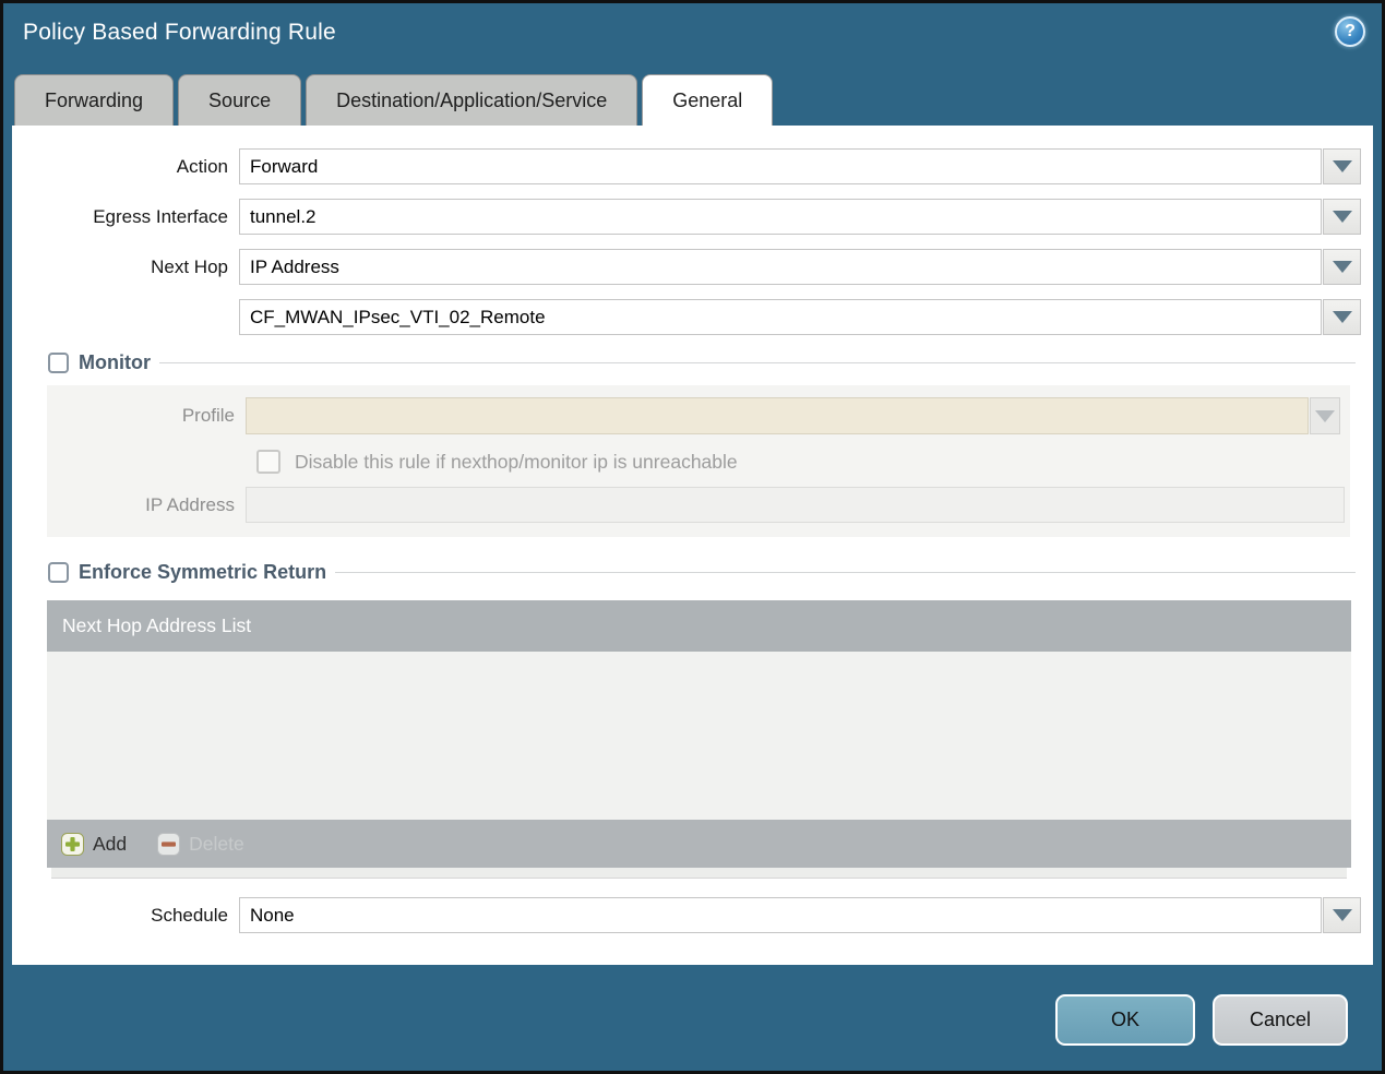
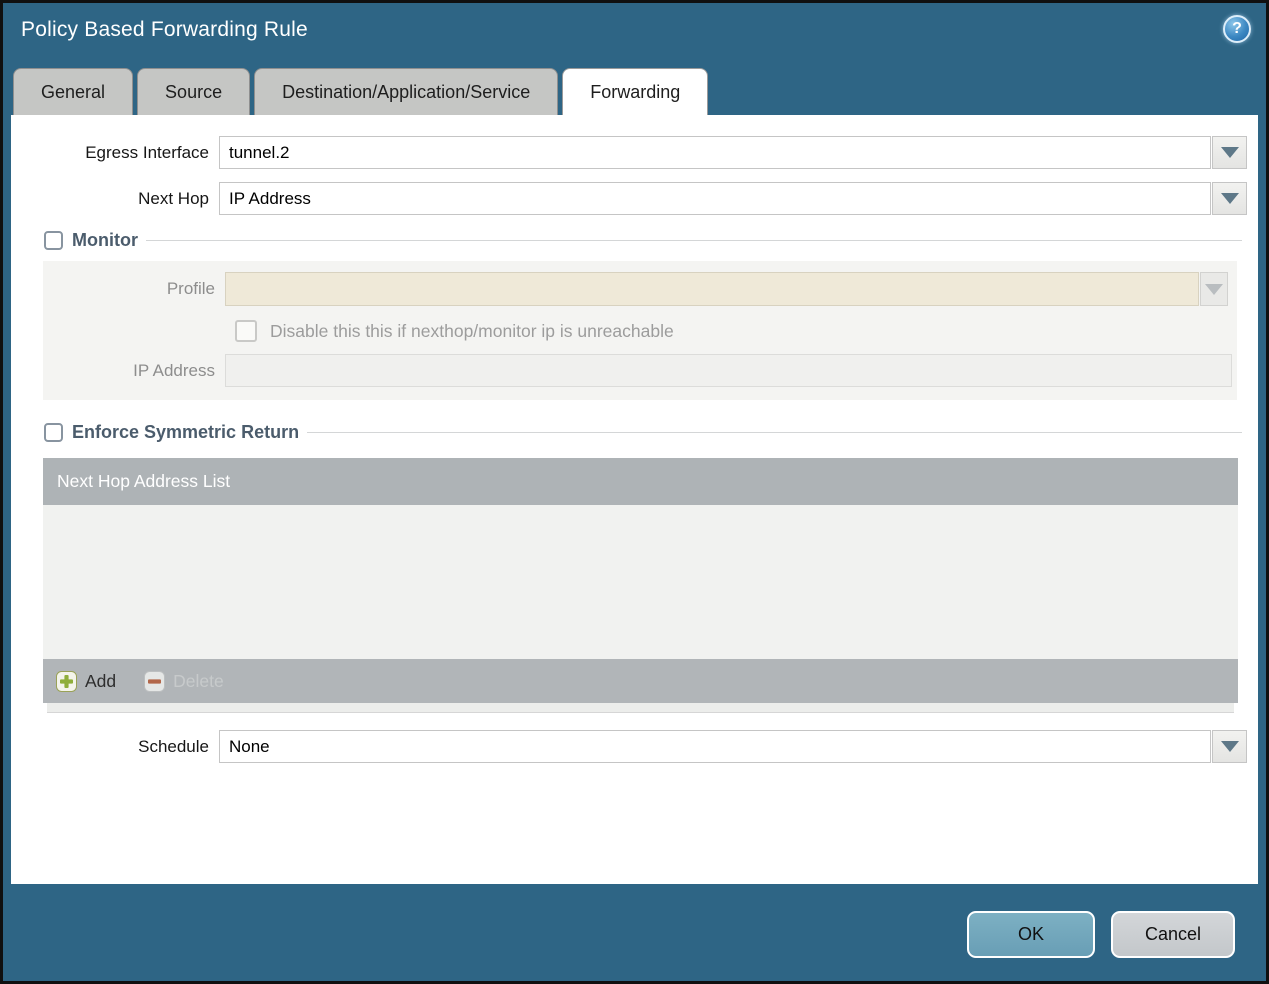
  Policy Based Forwarding Rule
  ?
- Forwarding
+ General
  Source
  Destination/Application/Service
- General
+ Forwarding
- Action
- Forward
  Egress Interface
  tunnel.2
  Next Hop
  IP Address
- CF_MWAN_IPsec_VTI_02_Remote
  Monitor
  Profile
- Disable this rule if nexthop/monitor ip is unreachable
+ Disable this this if nexthop/monitor ip is unreachable
  IP Address
  Enforce Symmetric Return
  Next Hop Address List
  Add
  Schedule
  None
  OK
  Cancel
